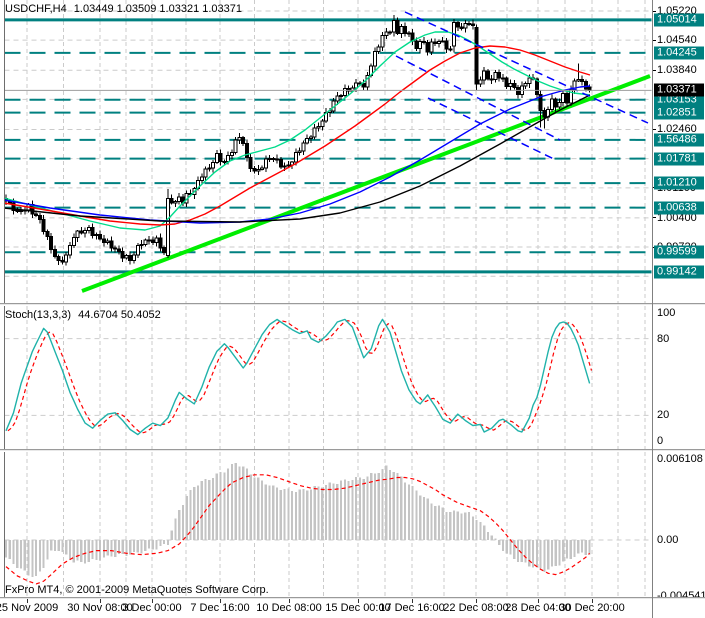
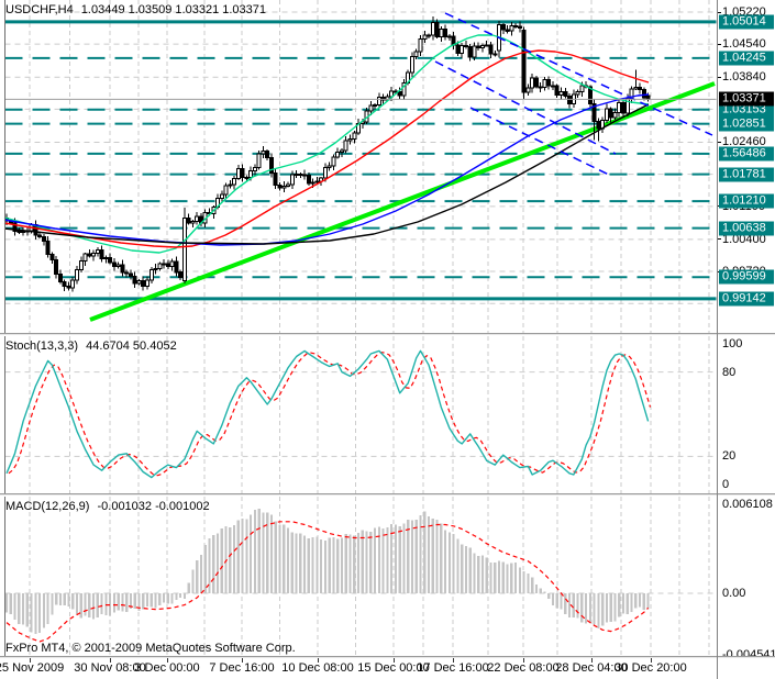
  USDCHF,H4 1.03449 1.03509 1.03321 1.03371
  Stoch(13,3,3) 44.6704 50.4052
+ MACD(12,26,9) -0.001032 -0.001002
  FxPro MT4, © 2001-2009 MetaQuotes Software Corp.
  1.05220
  1.04540
  1.03840
  1.02460
  1.00400
  100
  80
  20
  0
  0.006108
  0.00
  -0.004541
  1.05014
  1.04245
  1.03153
  1.02851
  1.56486
  1.01781
  1.01210
  1.00638
  0.99599
  0.99142
  1.03371
  5 Nov 2009
  30 Nov 08:00
  3 Dec 00:00
  7 Dec 16:00
  10 Dec 08:00
  15 Dec 00:00
  17 Dec 16:00
  22 Dec 08:00
  28 Dec 04:00
  30 Dec 20:00
